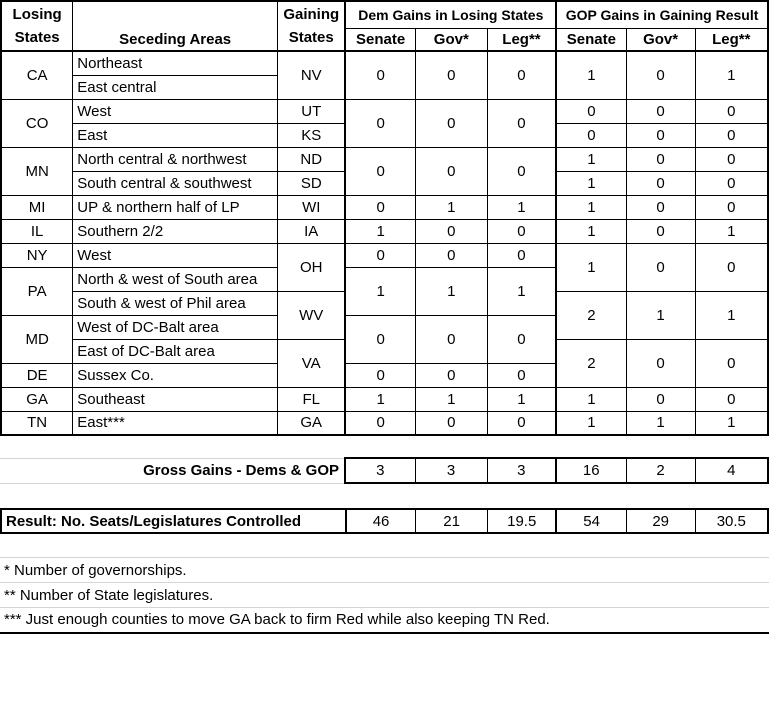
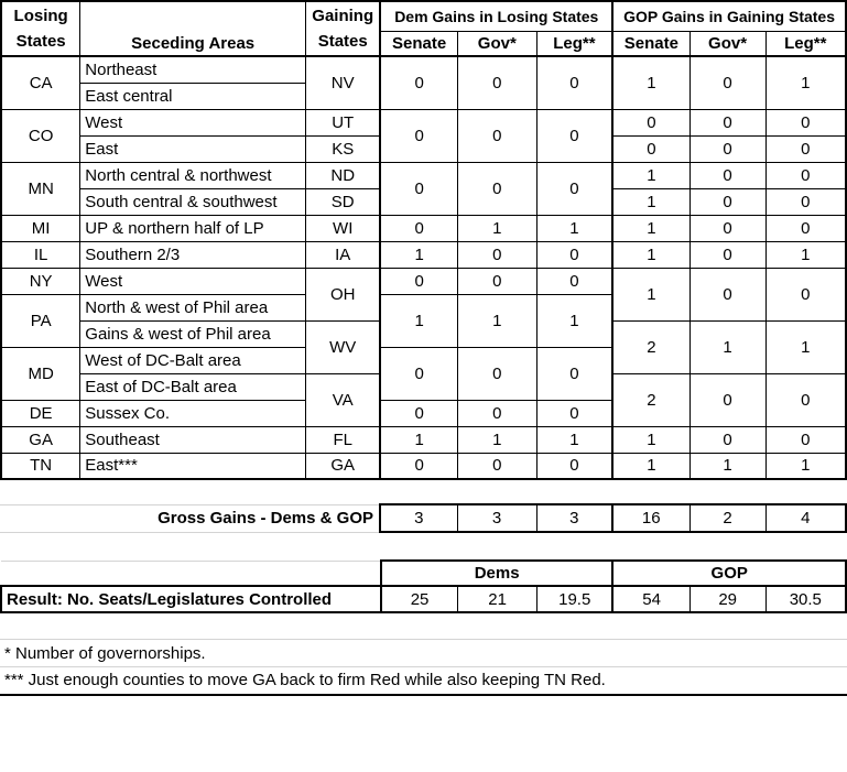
- LosingStates	Seceding Areas	GainingStates	Dem Gains in Losing States	GOP Gains in Gaining Result
+ LosingStates	Seceding Areas	GainingStates	Dem Gains in Losing States	GOP Gains in Gaining States
  Senate	Gov*	Leg**	Senate	Gov*	Leg**
  CA	Northeast	NV	0	0	0	1	0	1
  East central
  CO	West	UT	0	0	0	0	0	0
  East	KS	0	0	0
  MN	North central & northwest	ND	0	0	0	1	0	0
  South central & southwest	SD	1	0	0
  MI	UP & northern half of LP	WI	0	1	1	1	0	0
- IL	Southern 2/2	IA	1	0	0	1	0	1
+ IL	Southern 2/3	IA	1	0	0	1	0	1
  NY	West	OH	0	0	0	1	0	0
- PA	North & west of South area	1	1	1
+ PA	North & west of Phil area	1	1	1
- South & west of Phil area	WV	2	1	1
+ Gains & west of Phil area	WV	2	1	1
  MD	West of DC-Balt area	0	0	0
  East of DC-Balt area	VA	2	0	0
  DE	Sussex Co.	0	0	0
  GA	Southeast	FL	1	1	1	1	0	0
  TN	East***	GA	0	0	0	1	1	1
  Gross Gains - Dems & GOP	3	3	3	16	2	4
+ 	Dems	GOP
- Result: No. Seats/Legislatures Controlled	46	21	19.5	54	29	30.5
+ Result: No. Seats/Legislatures Controlled	25	21	19.5	54	29	30.5
  * Number of governorships.
- ** Number of State legislatures.
  *** Just enough counties to move GA back to firm Red while also keeping TN Red.
